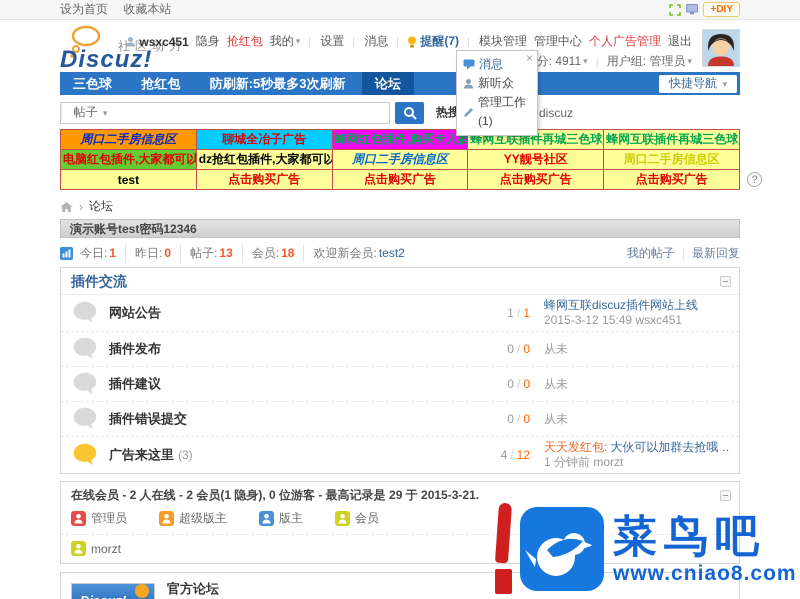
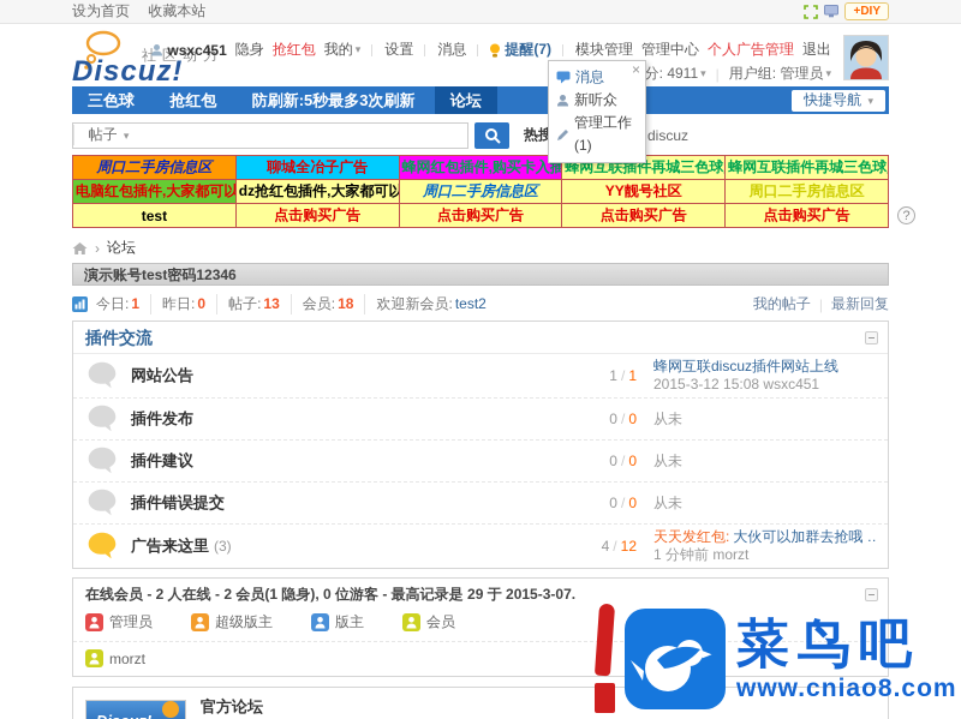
  设为首页 收藏本站
  +DIY
  区动力
  Discuz!
  wsxc451
  隐身
  抢红包
  我的
  ▾
  设置
  消息
  提醒(7)
  模块管理
  管理中心
  个人广告管理
  退出
  分: 4911
  ▾
  用户组: 管理员
  ▾
  ×
  消息
  新听众
  管理工作(1)
  三色球 抢红包 防刷新:5秒最多3次刷新 论坛
  快捷导航 ▾
  帖子 ▾
  discuz
  周口二手房信息区	聊城全冶子广告	蜂网红包插件,购买卡入插	蜂网互联插件再城三色球	蜂网互联插件再城三色球
  电脑红包插件,大家都可以	dz抢红包插件,大家都可以	周口二手房信息区	YY靓号社区	周口二手房信息区
  test	点击购买广告	点击购买广告	点击购买广告	点击购买广告
  ?
  ›
  论坛
  演示账号test密码12346
  今日: 1
  昨日: 0
  帖子: 13
  会员: 18
  欢迎新会员: test2
  我的帖子
  |
  最新回复
  插件交流
  网站公告
  1 / 1
  蜂网互联discuz插件网站上线
- 2015-3-12 15:49 wsxc451
+ 2015-3-12 15:08 wsxc451
  插件发布
  0 / 0
  从未
  插件建议
  0 / 0
  从未
  插件错误提交
  0 / 0
  从未
  广告来这里
  (3)
  4 / 12
  天天发红包: 大伙可以加群去抢哦 …
  1 分钟前 morzt
- 在线会员 - 2 人在线 - 2 会员(1 隐身), 0 位游客 - 最高记录是 29 于 2015-3-21.
+ 在线会员 - 2 人在线 - 2 会员(1 隐身), 0 位游客 - 最高记录是 29 于 2015-3-07.
  管理员
  超级版主
  版主
  会员
  morzt
  官方论坛
  菜鸟吧
  www.cniao8.com
